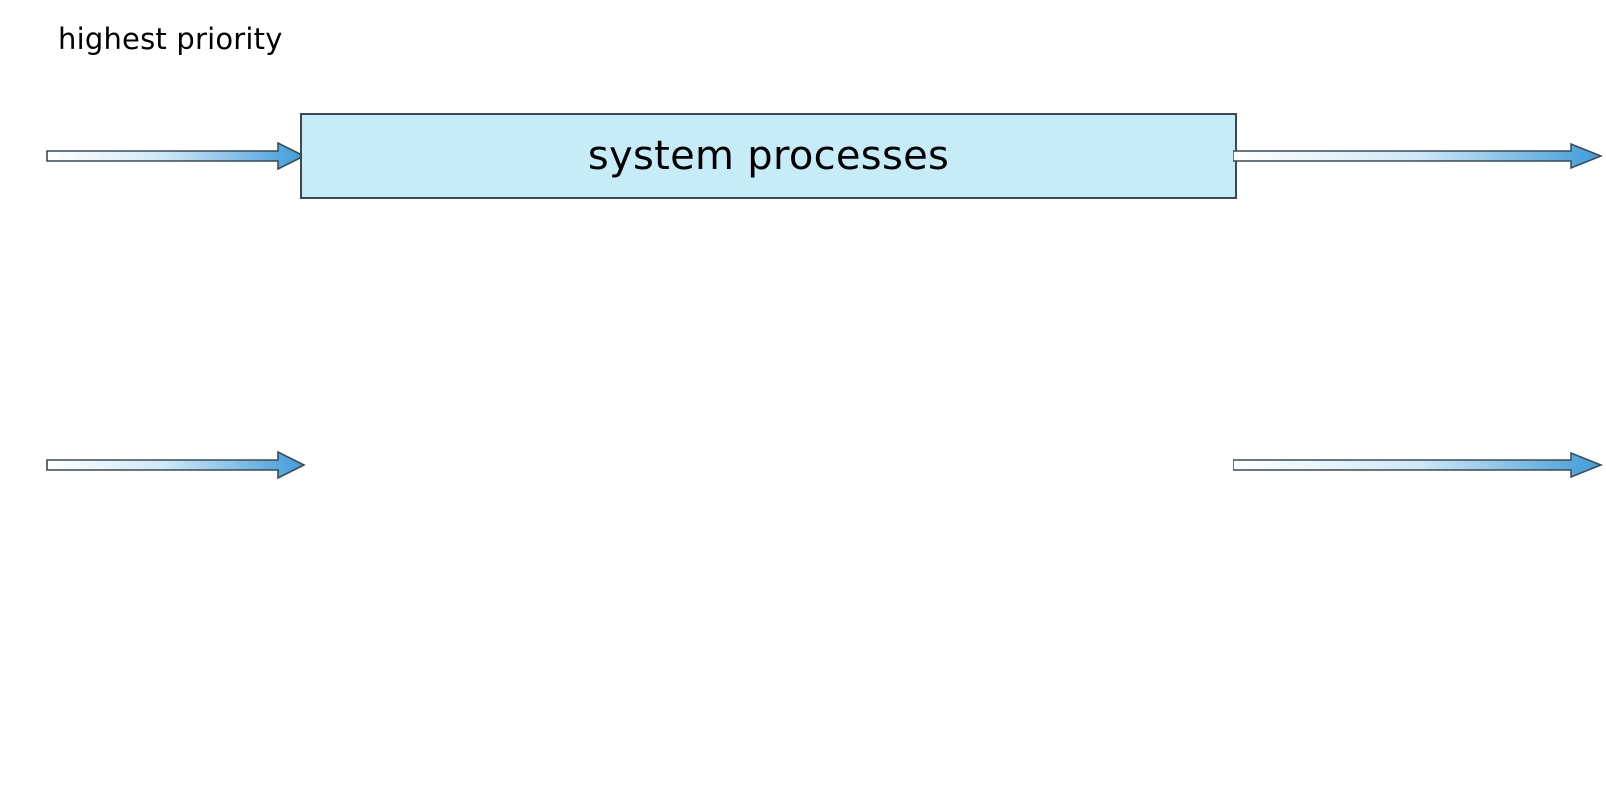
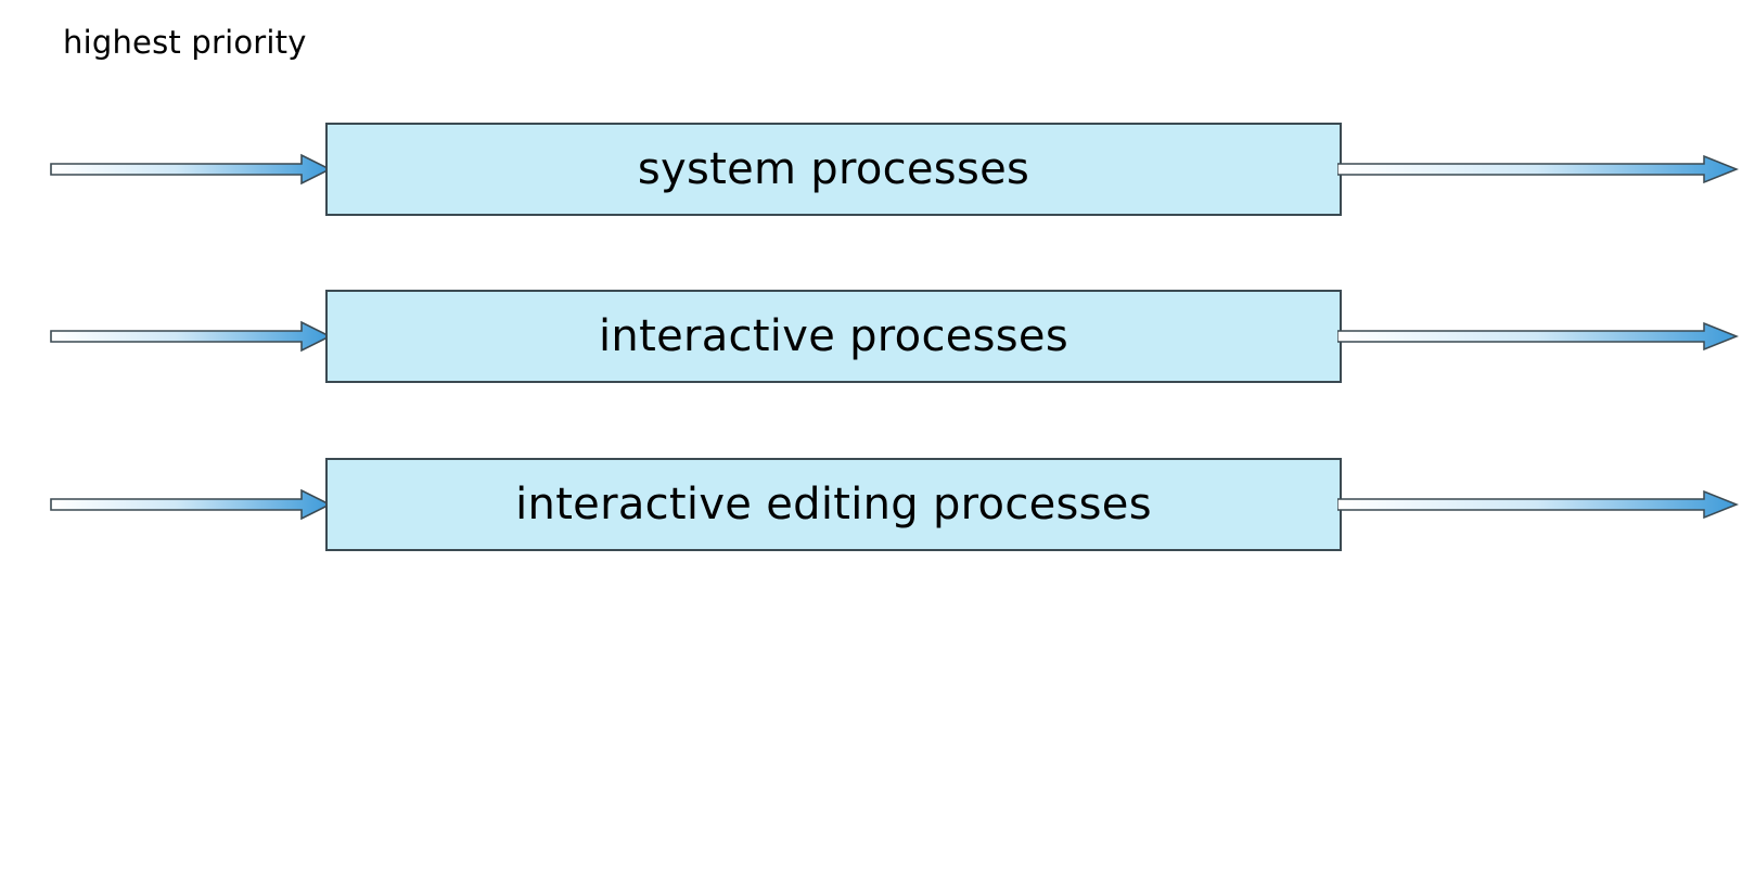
  highest priority
  system processes
+ interactive processes
+ interactive editing processes
